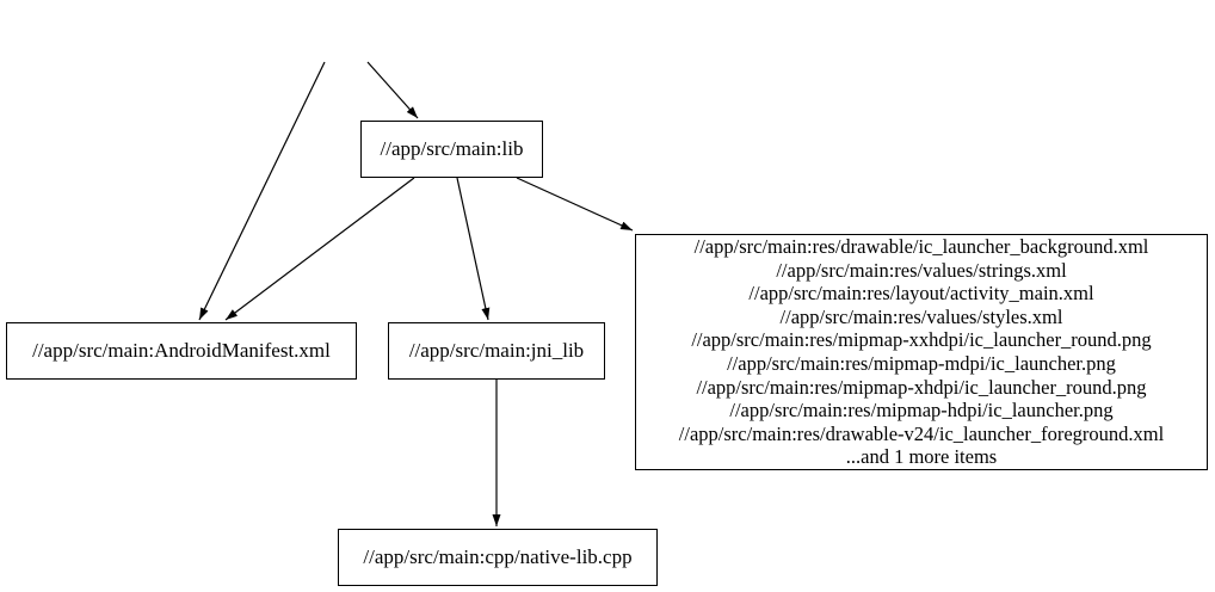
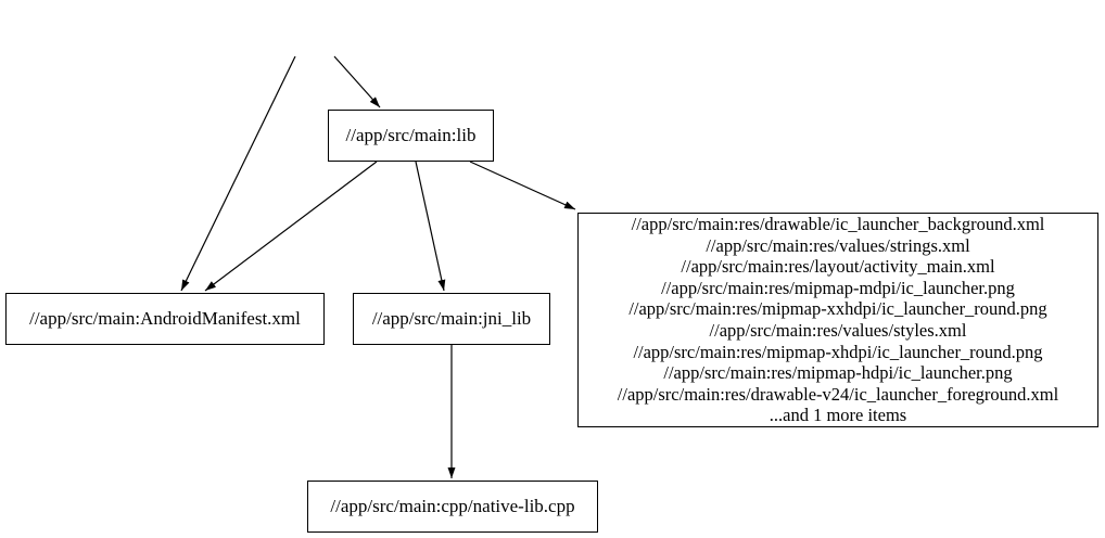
  //app/src/main:lib
  //app/src/main:AndroidManifest.xml
  //app/src/main:jni_lib
  //app/src/main:res/drawable/ic_launcher_background.xml
  //app/src/main:res/values/strings.xml
  //app/src/main:res/layout/activity_main.xml
- //app/src/main:res/values/styles.xml
+ //app/src/main:res/mipmap-mdpi/ic_launcher.png
  //app/src/main:res/mipmap-xxhdpi/ic_launcher_round.png
- //app/src/main:res/mipmap-mdpi/ic_launcher.png
+ //app/src/main:res/values/styles.xml
  //app/src/main:res/mipmap-xhdpi/ic_launcher_round.png
  //app/src/main:res/mipmap-hdpi/ic_launcher.png
  //app/src/main:res/drawable-v24/ic_launcher_foreground.xml
  ...and 1 more items
  //app/src/main:cpp/native-lib.cpp
